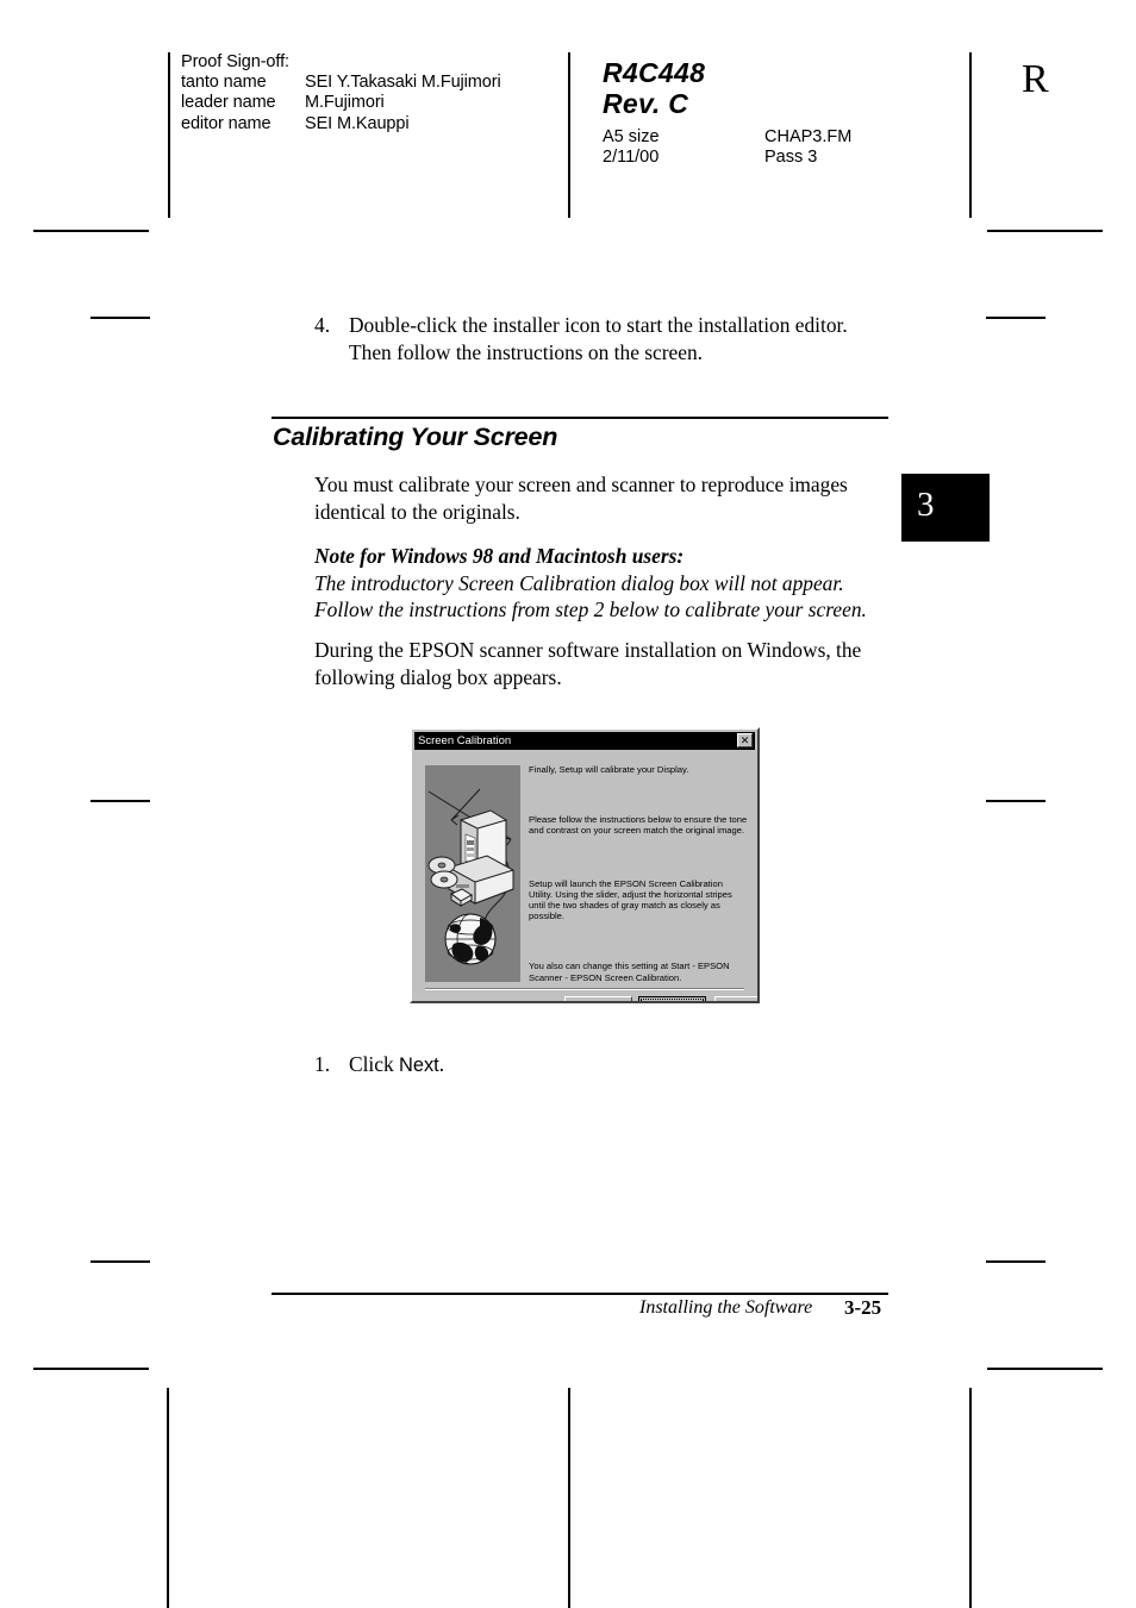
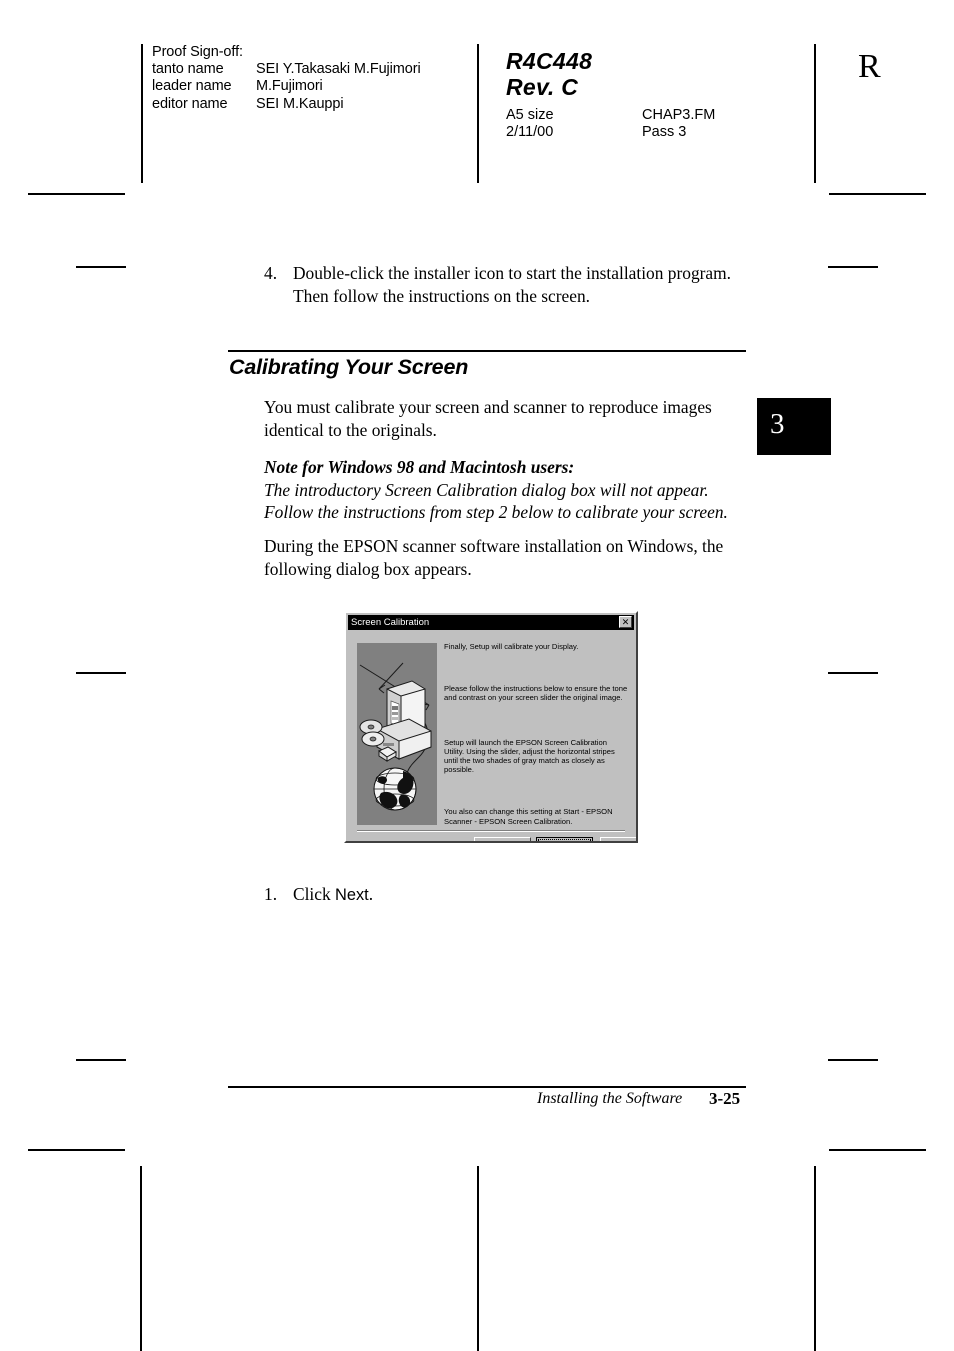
  Proof Sign-off:
  tanto name SEI Y.Takasaki M.Fujimori
  leader name M.Fujimori
  editor name SEI M.Kauppi
  R4C448
  Rev. C
  A5 size CHAP3.FM
  2/11/00 Pass 3
  R
  3
  4.
- Double-click the installer icon to start the installation editor. Then follow the instructions on the screen.
+ Double-click the installer icon to start the installation program. Then follow the instructions on the screen.
  Calibrating Your Screen
  You must calibrate your screen and scanner to reproduce images identical to the originals.
  Note for Windows 98 and Macintosh users:
  The introductory Screen Calibration dialog box will not appear. Follow the instructions from step 2 below to calibrate your screen.
  During the EPSON scanner software installation on Windows, the following dialog box appears.
  Screen Calibration
  ✕
  Finally, Setup will calibrate your Display.
- Please follow the instructions below to ensure the tone and contrast on your screen match the original image.
+ Please follow the instructions below to ensure the tone and contrast on your screen slider the original image.
  Setup will launch the EPSON Screen Calibration Utility. Using the slider, adjust the horizontal stripes until the two shades of gray match as closely as possible.
  You also can change this setting at Start - EPSON Scanner - EPSON Screen Calibration.
  1.
  Click Next.
  Installing the Software
  3-25
